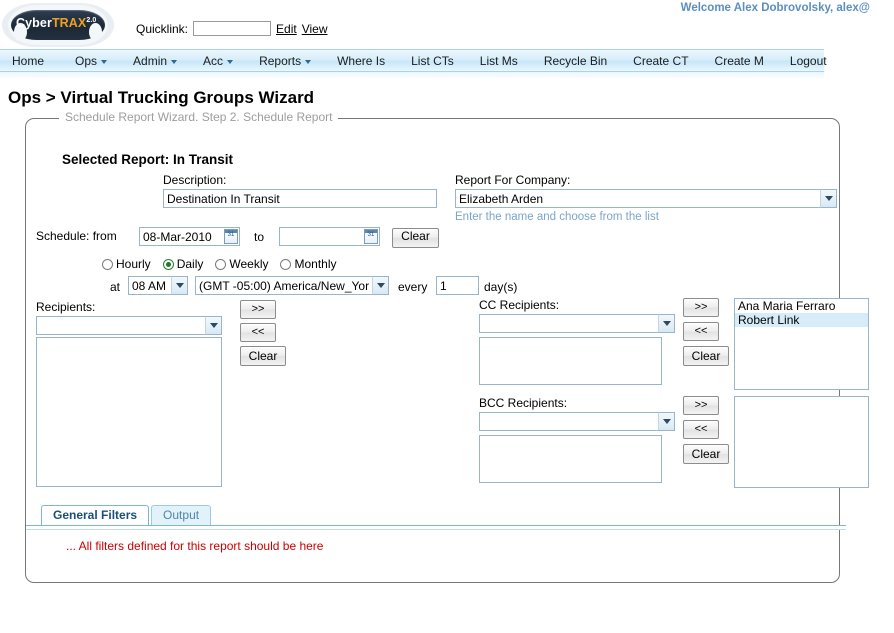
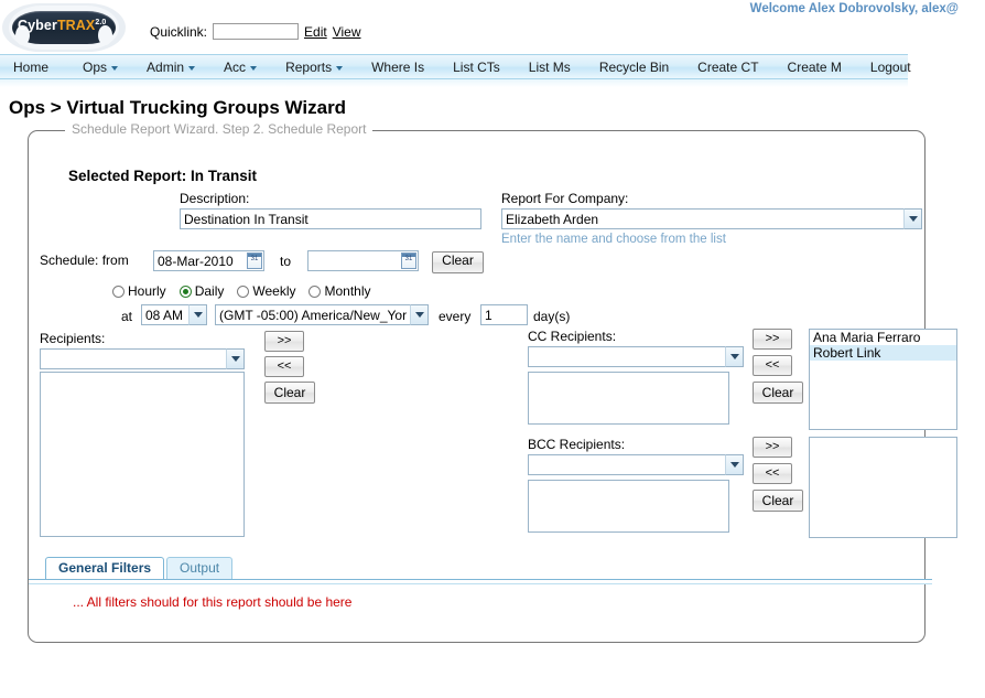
  CyberTRAX
  Quicklink:
  Edit
  View
  Welcome Alex Dobrovolsky, alex@
  Home
  Ops
  Admin
  Acc
  Reports
  Where Is
  List CTs
  List Ms
  Recycle Bin
  Create CT
  Create M
  Logout
  Ops > Virtual Trucking Groups Wizard
  Schedule Report Wizard. Step 2. Schedule Report
  Selected Report: In Transit
  Description:
  Destination In Transit
  Report For Company:
  Elizabeth Arden
  Enter the name and choose from the list
  Schedule: from
  08-Mar-2010
  to
  Clear
  Hourly
  Daily
  Weekly
  Monthly
  at
  08 AM
  (GMT -05:00) America/New_Yor
  every
  1
  day(s)
  Recipients:
  >>
  <<
  Clear
  CC Recipients:
  >>
  <<
  Clear
  Ana Maria Ferraro
  Robert Link
  BCC Recipients:
  >>
  <<
  Clear
  General Filters
  Output
- ... All filters defined for this report should be here
+ ... All filters should for this report should be here
